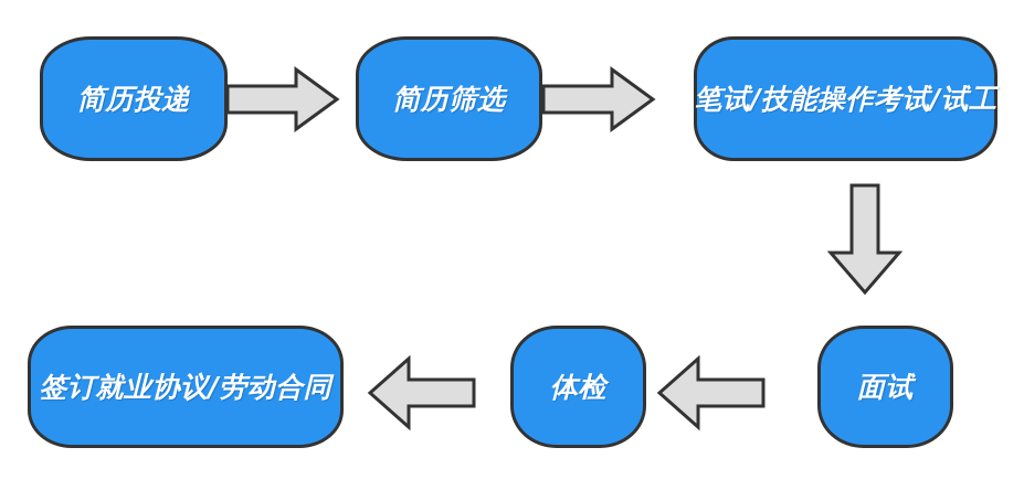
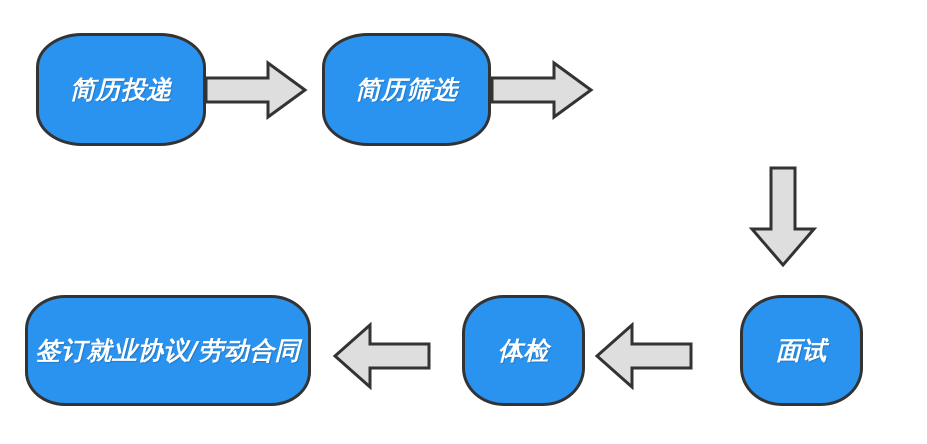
  简历投递
  简历筛选
- 笔试/技能操作考试/试工
  签订就业协议/劳动合同
  体检
  面试
